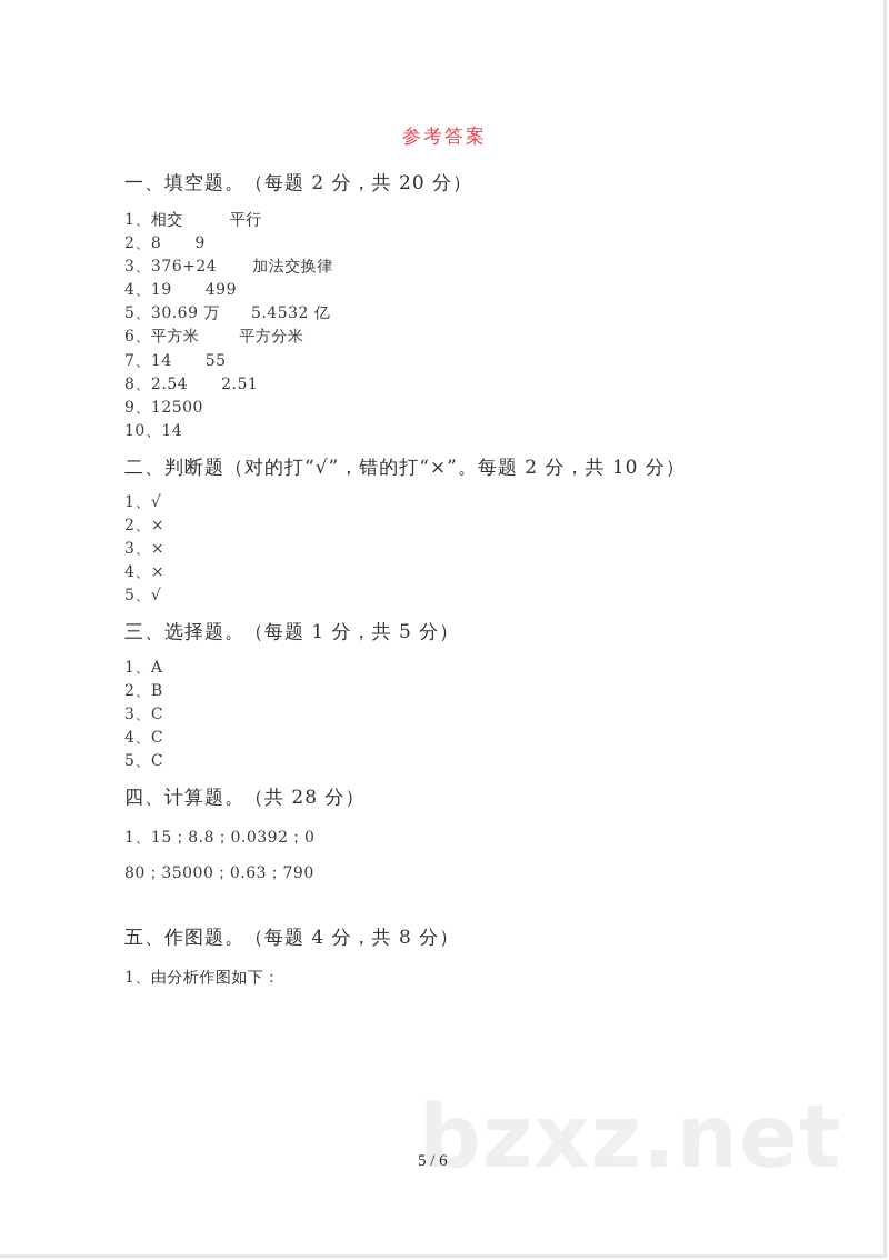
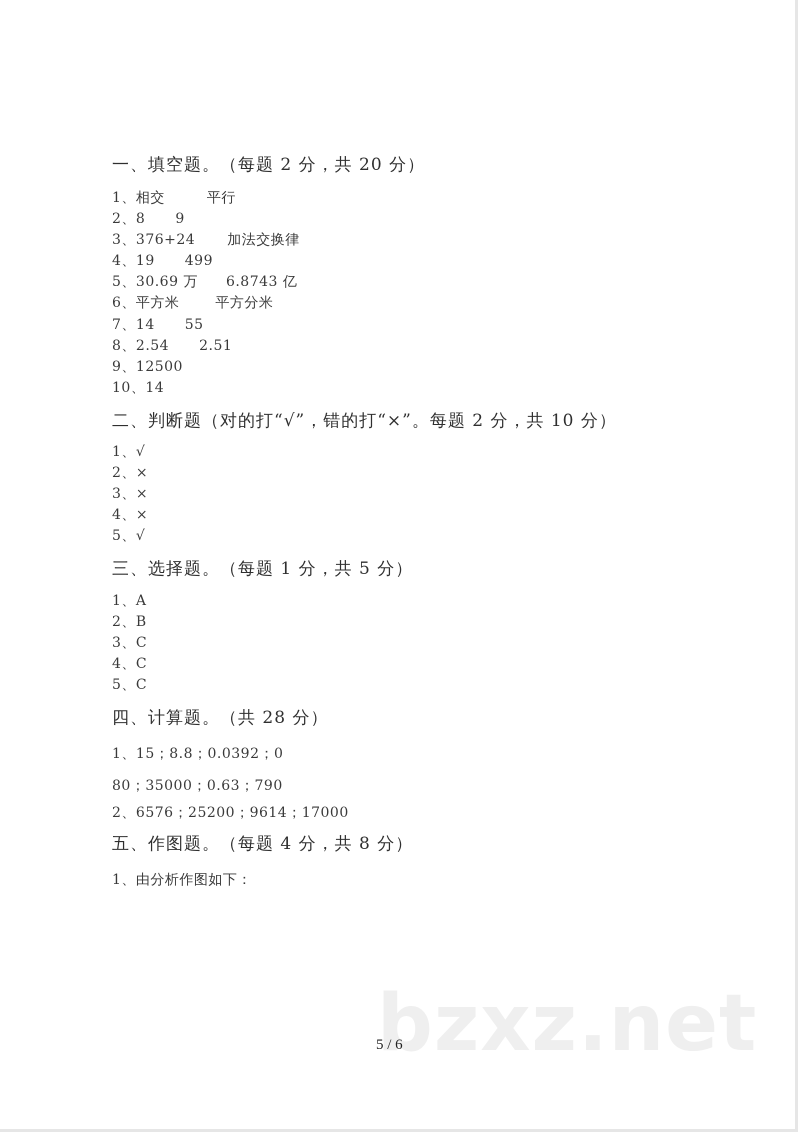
- 参考答案
  一、填空题。（每题 2 分，共 20 分）
  1、相交 平行
  2、8 9
  3、376+24 加法交换律
  4、19 499
- 5、30.69 万 5.4532 亿
+ 5、30.69 万 6.8743 亿
  6、平方米 平方分米
  7、14 55
  8、2.54 2.51
  9、12500
  10、14
  二、判断题（对的打“√”，错的打“×”。每题 2 分，共 10 分）
  1、√
  2、×
  3、×
  4、×
  5、√
  三、选择题。（每题 1 分，共 5 分）
  1、A
  2、B
  3、C
  4、C
  5、C
  四、计算题。（共 28 分）
  1、15；8.8；0.0392；0
  80；35000；0.63；790
+ 2、6576；25200；9614；17000
  五、作图题。（每题 4 分，共 8 分）
  1、由分析作图如下：
  bzxz.net
  5 / 6
